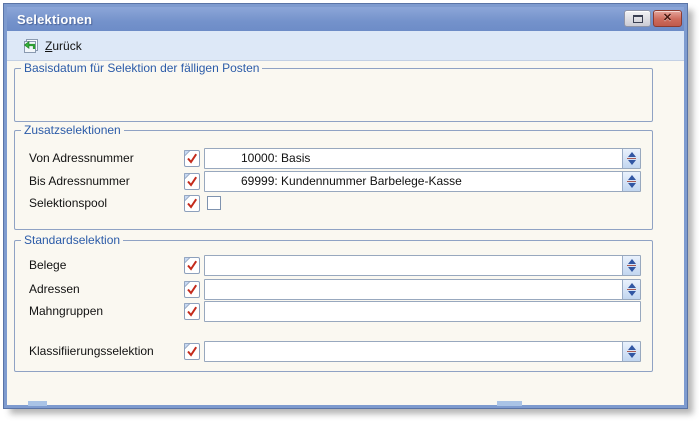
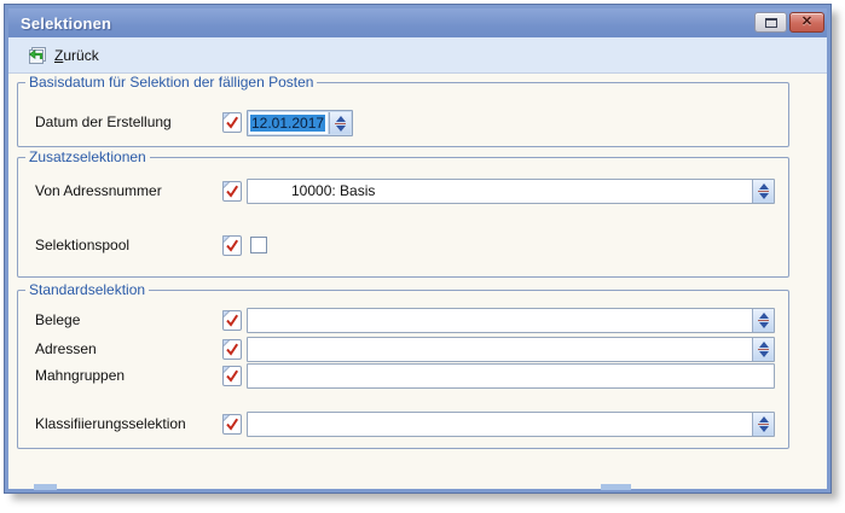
  Selektionen
  ✕
  Zurück
  Basisdatum für Selektion der fälligen Posten
+ Datum der Erstellung
+ 12.01.2017
  Zusatzselektionen
  Von Adressnummer
  10000: Basis
- Bis Adressnummer
- 69999: Kundennummer Barbelege-Kasse
  Selektionspool
  Standardselektion
  Belege
  Adressen
  Mahngruppen
  Klassifiierungsselektion
